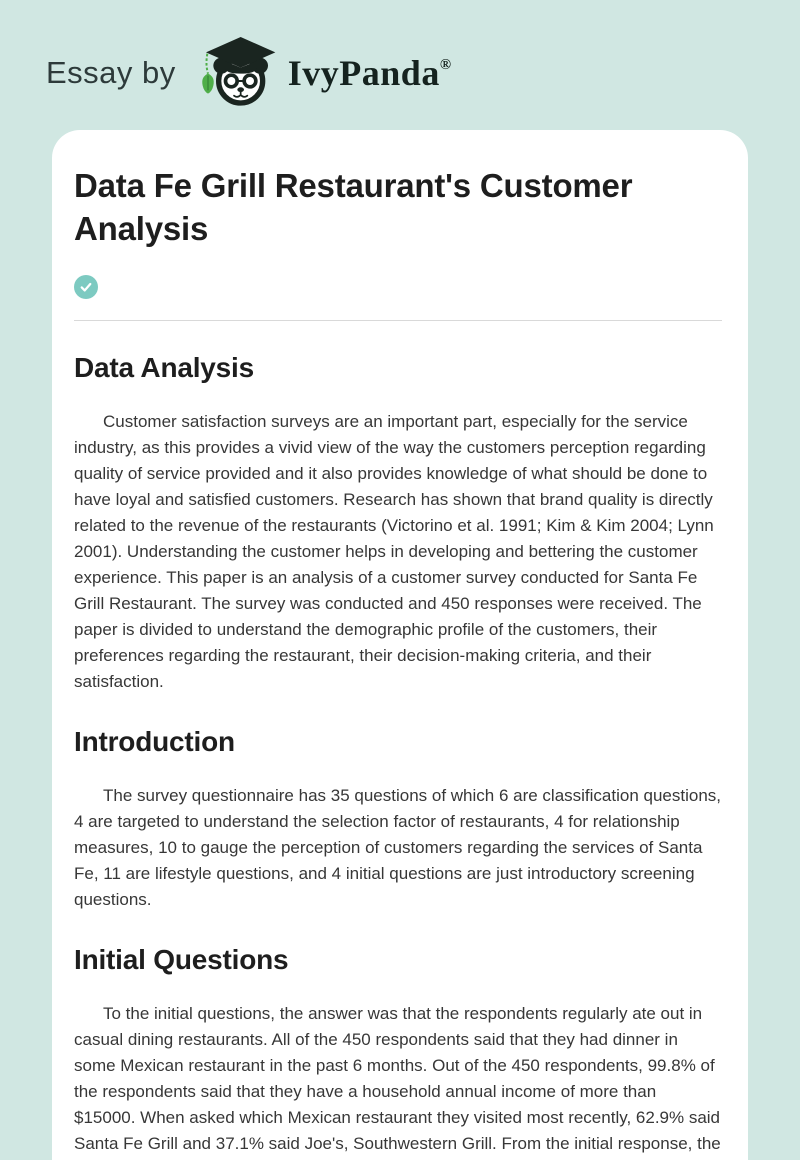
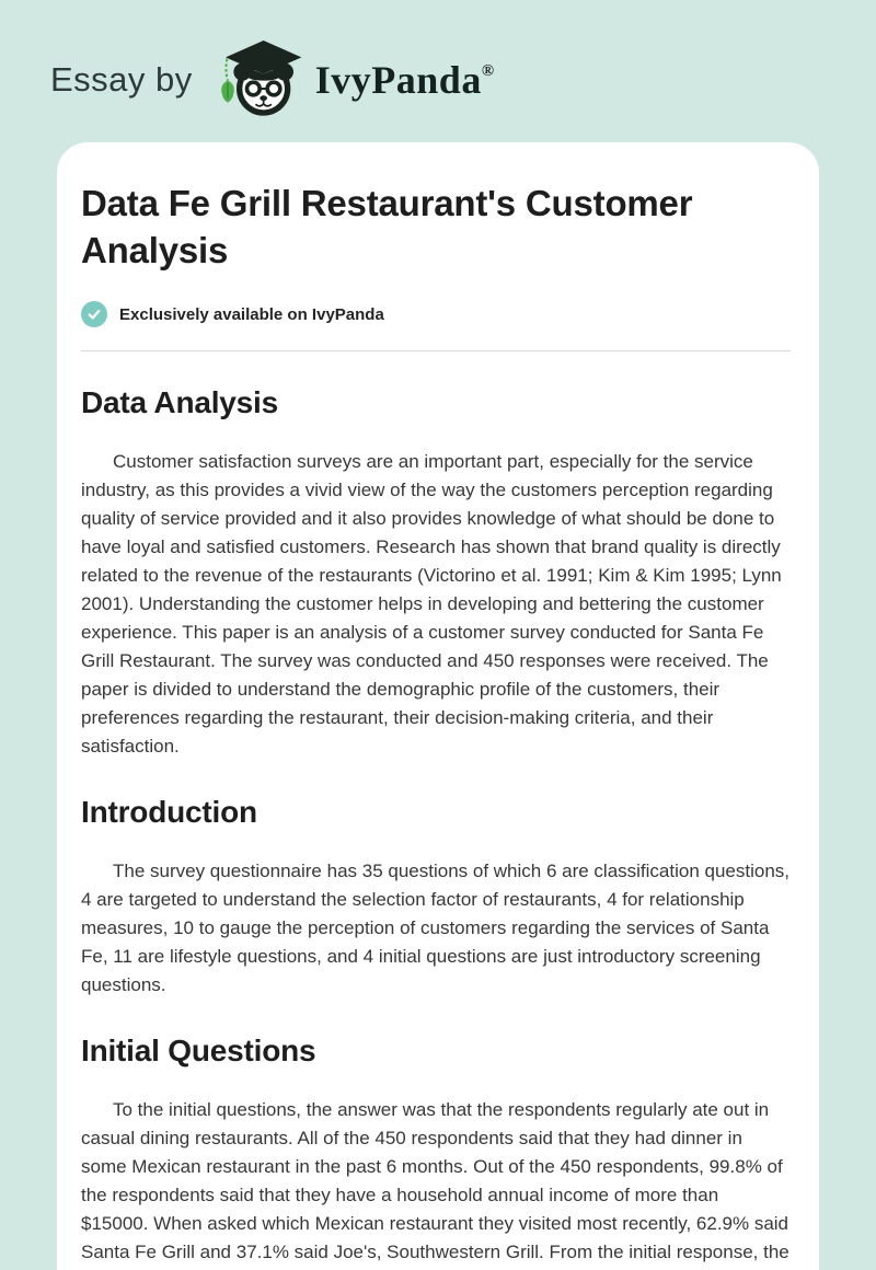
  Essay by
  IvyPanda®
  Data Fe Grill Restaurant's Customer Analysis
+ Exclusively available on IvyPanda
  Data Analysis
- Customer satisfaction surveys are an important part, especially for the service industry, as this provides a vivid view of the way the customers perception regarding quality of service provided and it also provides knowledge of what should be done to have loyal and satisfied customers. Research has shown that brand quality is directly related to the revenue of the restaurants (Victorino et al. 1991; Kim & Kim 2004; Lynn 2001). Understanding the customer helps in developing and bettering the customer experience. This paper is an analysis of a customer survey conducted for Santa Fe Grill Restaurant. The survey was conducted and 450 responses were received. The paper is divided to understand the demographic profile of the customers, their preferences regarding the restaurant, their decision-making criteria, and their satisfaction.
+ Customer satisfaction surveys are an important part, especially for the service industry, as this provides a vivid view of the way the customers perception regarding quality of service provided and it also provides knowledge of what should be done to have loyal and satisfied customers. Research has shown that brand quality is directly related to the revenue of the restaurants (Victorino et al. 1991; Kim & Kim 1995; Lynn 2001). Understanding the customer helps in developing and bettering the customer experience. This paper is an analysis of a customer survey conducted for Santa Fe Grill Restaurant. The survey was conducted and 450 responses were received. The paper is divided to understand the demographic profile of the customers, their preferences regarding the restaurant, their decision-making criteria, and their satisfaction.
  Introduction
  The survey questionnaire has 35 questions of which 6 are classification questions, 4 are targeted to understand the selection factor of restaurants, 4 for relationship measures, 10 to gauge the perception of customers regarding the services of Santa Fe, 11 are lifestyle questions, and 4 initial questions are just introductory screening questions.
  Initial Questions
  To the initial questions, the answer was that the respondents regularly ate out in casual dining restaurants. All of the 450 respondents said that they had dinner in some Mexican restaurant in the past 6 months. Out of the 450 respondents, 99.8% of the respondents said that they have a household annual income of more than $15000. When asked which Mexican restaurant they visited most recently, 62.9% said Santa Fe Grill and 37.1% said Joe's, Southwestern Grill. From the initial response, the
